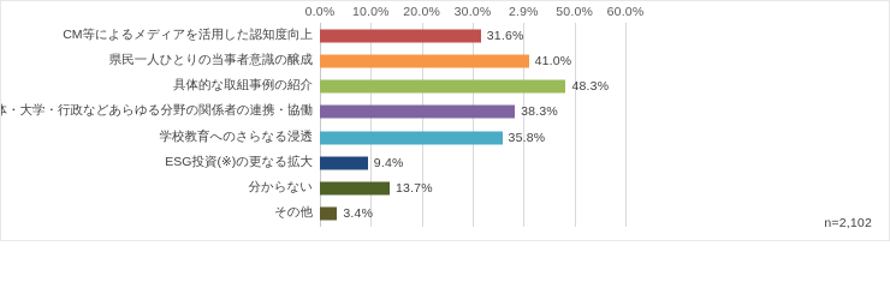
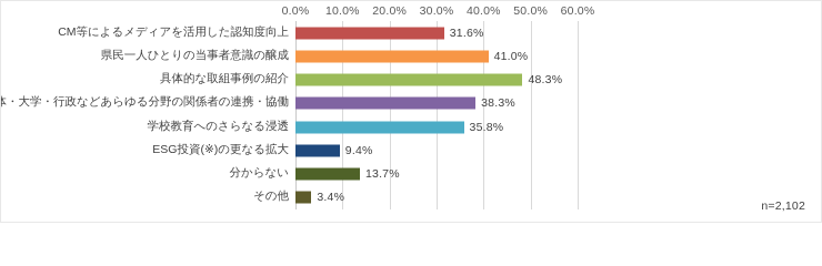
  0.0%
  10.0%
  20.0%
  30.0%
- 2.9%
+ 40.0%
  50.0%
  60.0%
  CM等によるメディアを活用した認知度向上
  31.6%
  県民一人ひとりの当事者意識の醸成
  41.0%
  具体的な取組事例の紹介
  48.3%
  体・大学・行政などあらゆる分野の関係者の連携・協働
  38.3%
  学校教育へのさらなる浸透
  35.8%
  ESG投資(※)の更なる拡大
  9.4%
  分からない
  13.7%
  その他
  3.4%
  n=2,102
